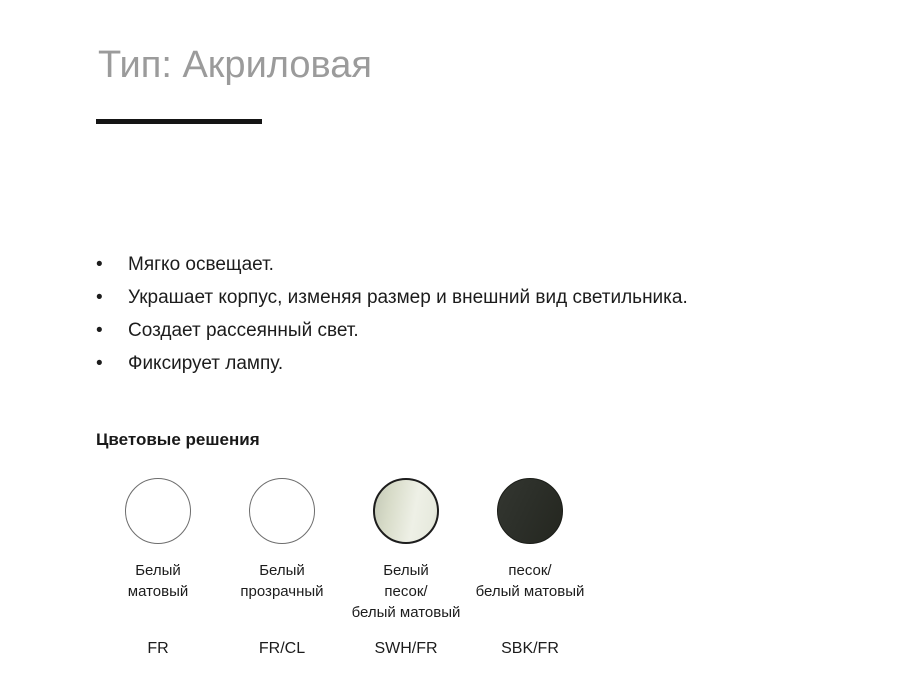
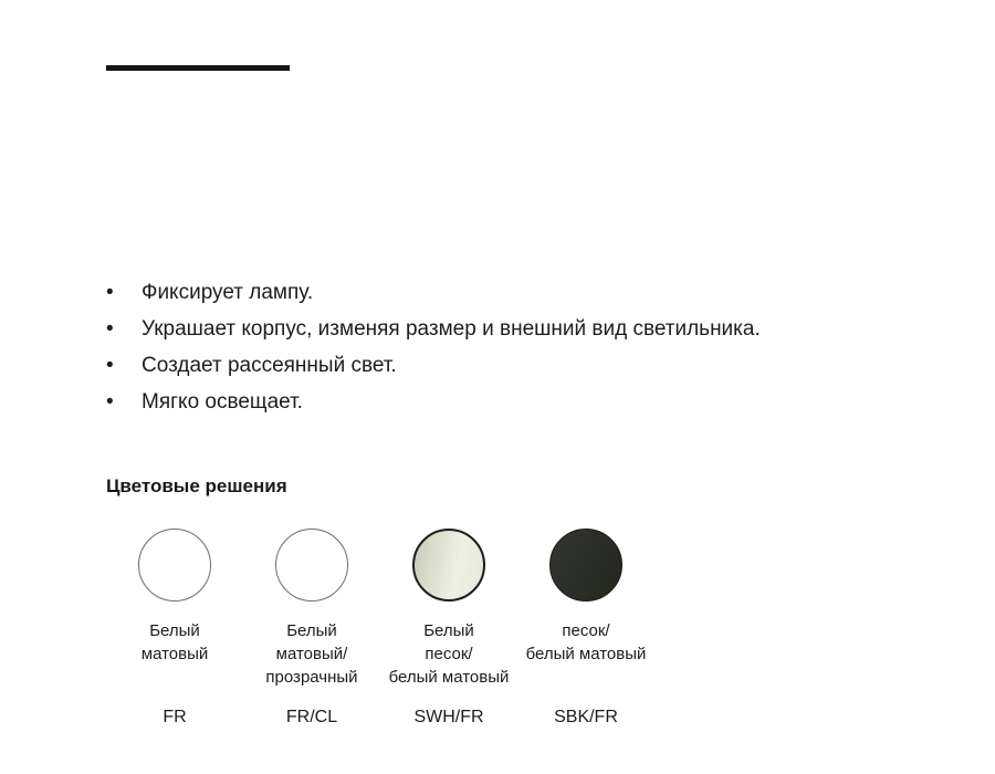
- Тип: Акриловая
  •
- Мягко освещает.
+ Фиксирует лампу.
  •
  Украшает корпус, изменяя размер и внешний вид светильника.
  •
  Создает рассеянный свет.
  •
- Фиксирует лампу.
+ Мягко освещает.
  Цветовые решения
  Белый
  матовый
  Белый
+ матовый/
  прозрачный
  Белый
  песок/
  белый матовый
  песок/
  белый матовый
  FR
  FR/CL
  SWH/FR
  SBK/FR
